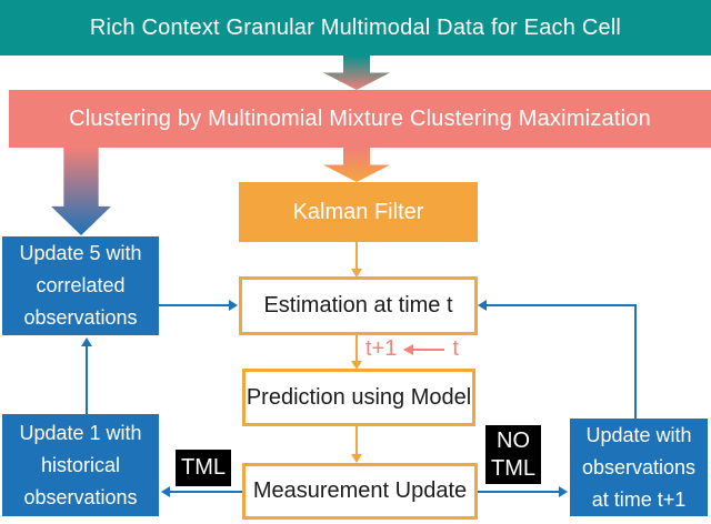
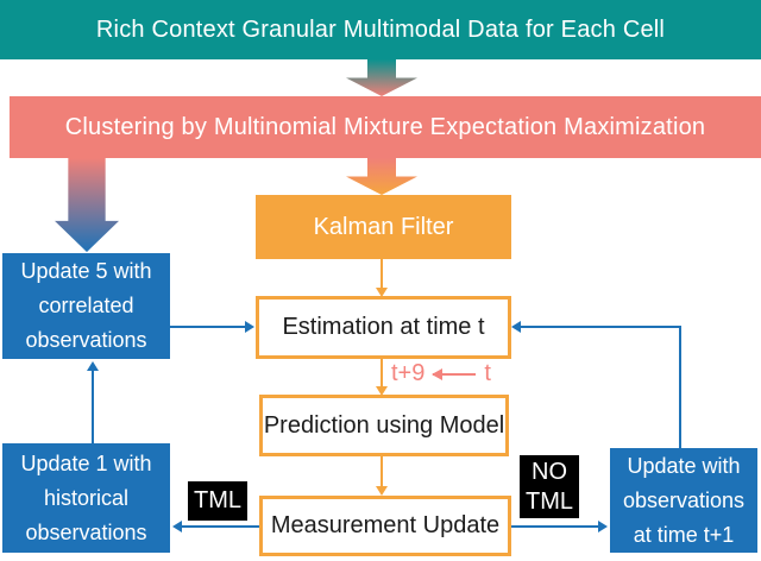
  Rich Context Granular Multimodal Data for Each Cell
- Clustering by Multinomial Mixture Clustering Maximization
+ Clustering by Multinomial Mixture Expectation Maximization
  Kalman Filter
  Estimation at time t
  Prediction using Model
  Measurement Update
  Update 5 with
  correlated
  observations
  Update 1 with
  historical
  observations
  Update with
  observations
  at time t+1
  TML
  NO
  TML
- t+1
+ t+9
  t
